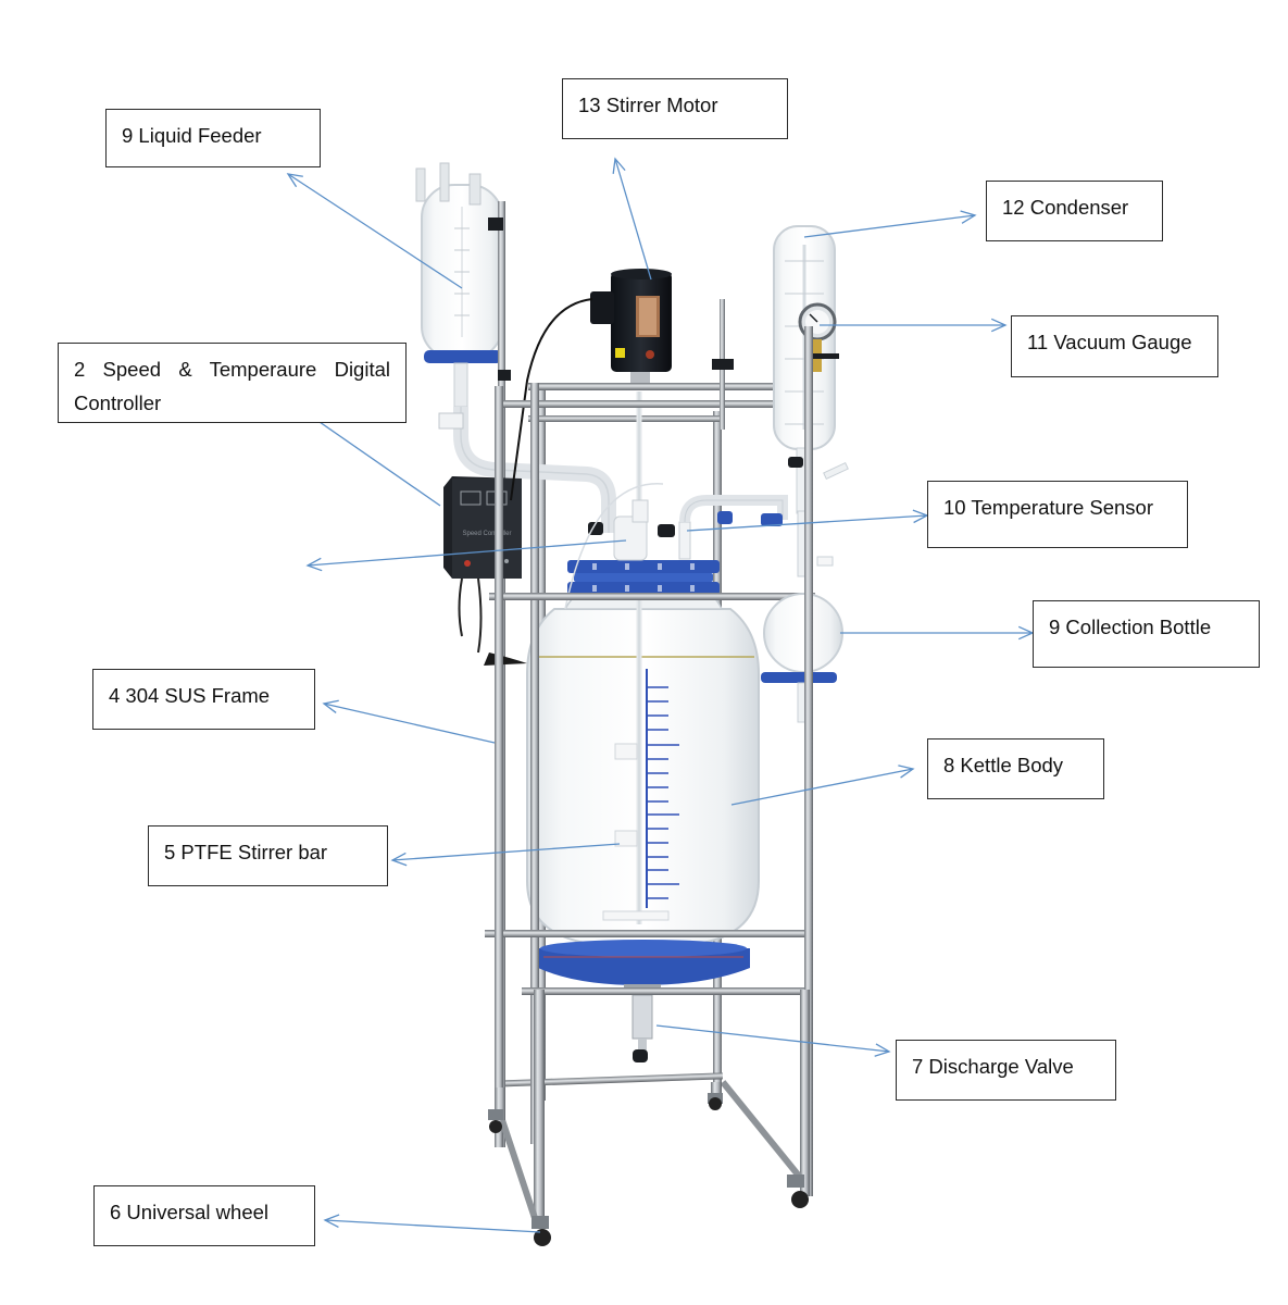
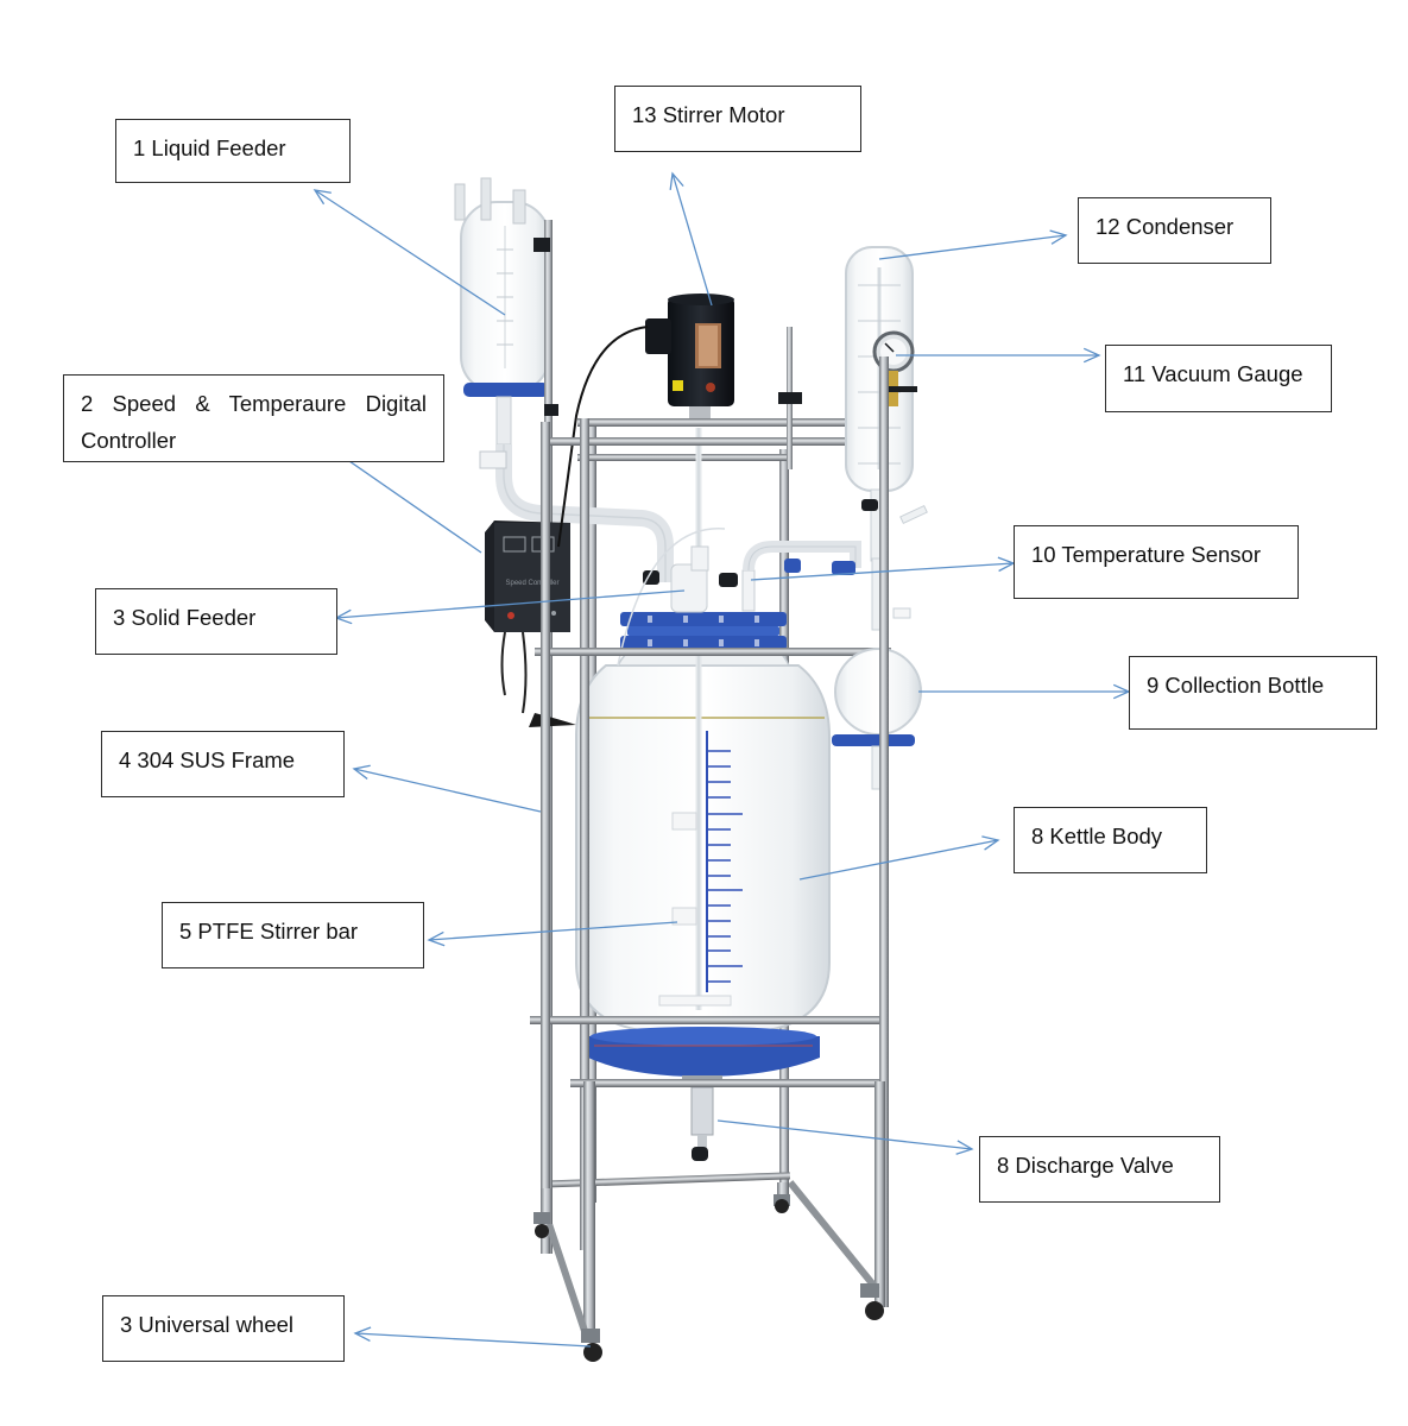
- 9 Liquid Feeder
+ 1 Liquid Feeder
  2 Speed & Temperaure Digital
  Controller
+ 3 Solid Feeder
  4 304 SUS Frame
  5 PTFE Stirrer bar
- 6 Universal wheel
+ 3 Universal wheel
- 7 Discharge Valve
+ 8 Discharge Valve
  8 Kettle Body
  9 Collection Bottle
  10 Temperature Sensor
  11 Vacuum Gauge
  12 Condenser
  13 Stirrer Motor
